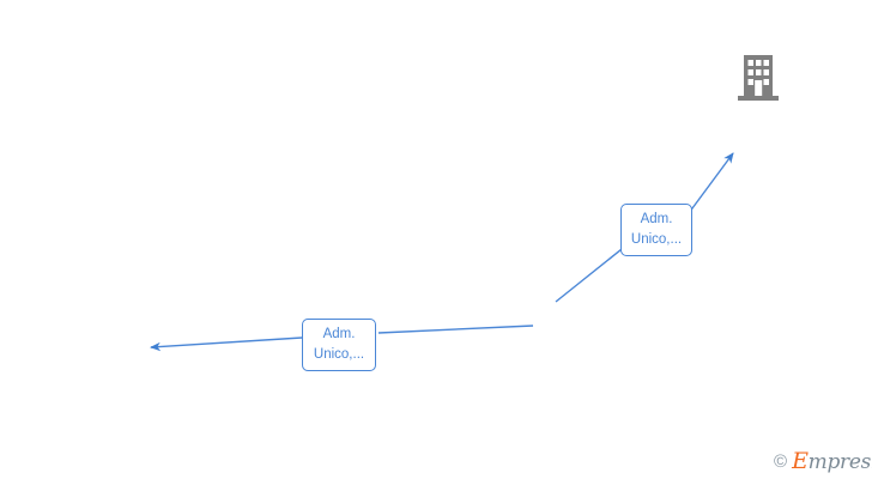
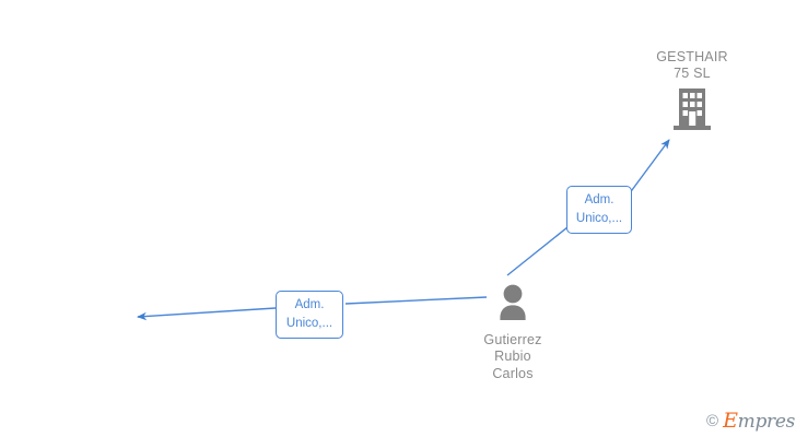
+ GESTHAIR
+ 75 SL
+ Gutierrez
+ Rubio
+ Carlos
  Adm.
  Unico,...
  Adm.
  Unico,...
  ©
  Empres
